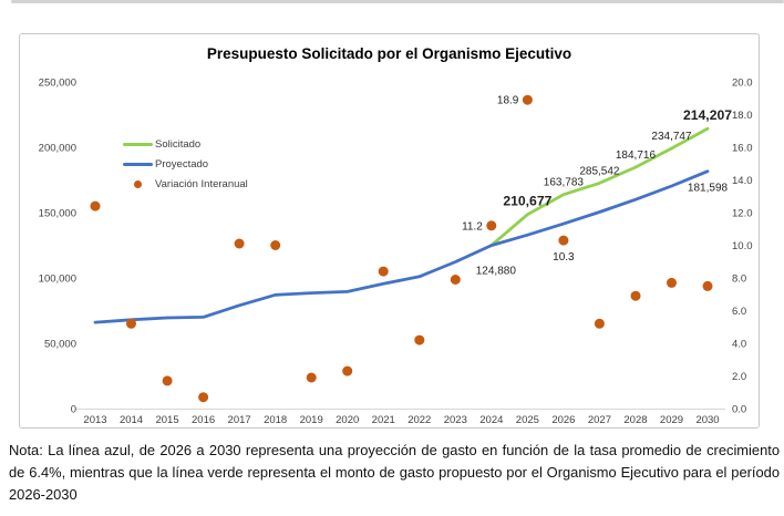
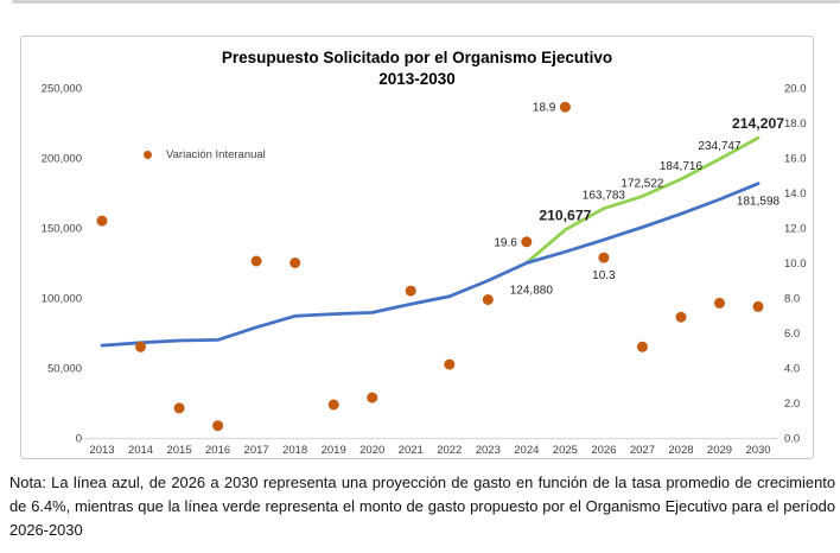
  Presupuesto Solicitado por el Organismo Ejecutivo
+ 2013-2030
  0
  50,000
  100,000
  150,000
  200,000
  250,000
  0.0
  2.0
  4.0
  6.0
  8.0
  10.0
  12.0
  14.0
  16.0
  18.0
  20.0
  2013
  2014
  2015
  2016
  2017
  2018
  2019
  2020
  2021
  2022
  2023
  2024
  2025
  2026
  2027
  2028
  2029
  2030
  124,880
  210,677
  163,783
- 285,542
+ 172,522
  184,716
  234,747
  214,207
  181,598
- 11.2
+ 19.6
  18.9
  10.3
- Solicitado
- Proyectado
  Variación Interanual
  Nota: La línea azul, de 2026 a 2030 representa una proyección de gasto en función de la tasa promedio de crecimiento de 6.4%, mientras que la línea verde representa el monto de gasto propuesto por el Organismo Ejecutivo para el período 2026-2030
